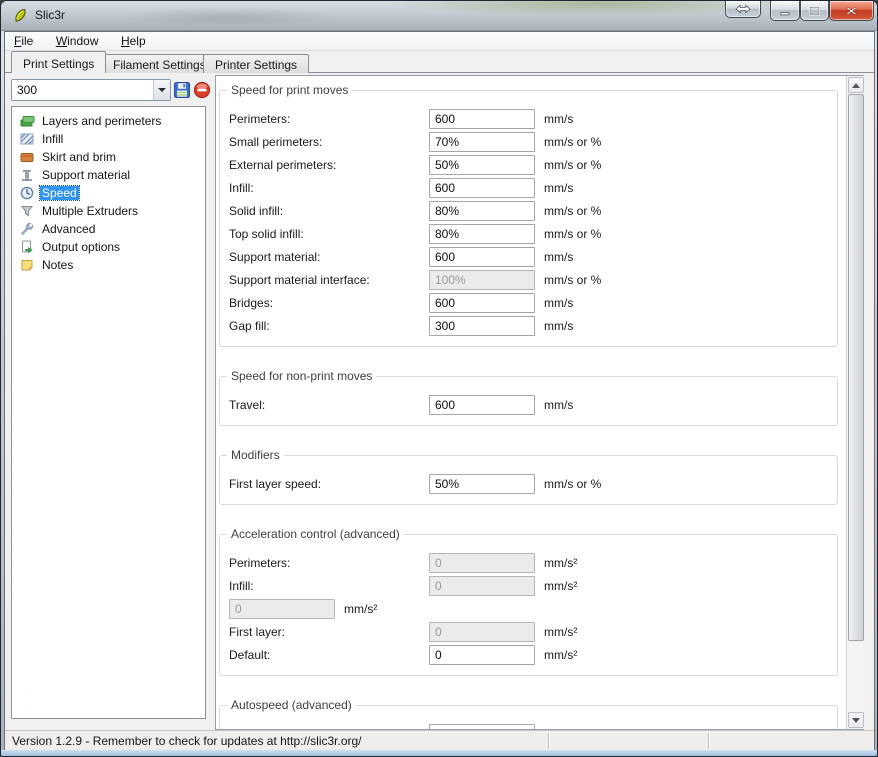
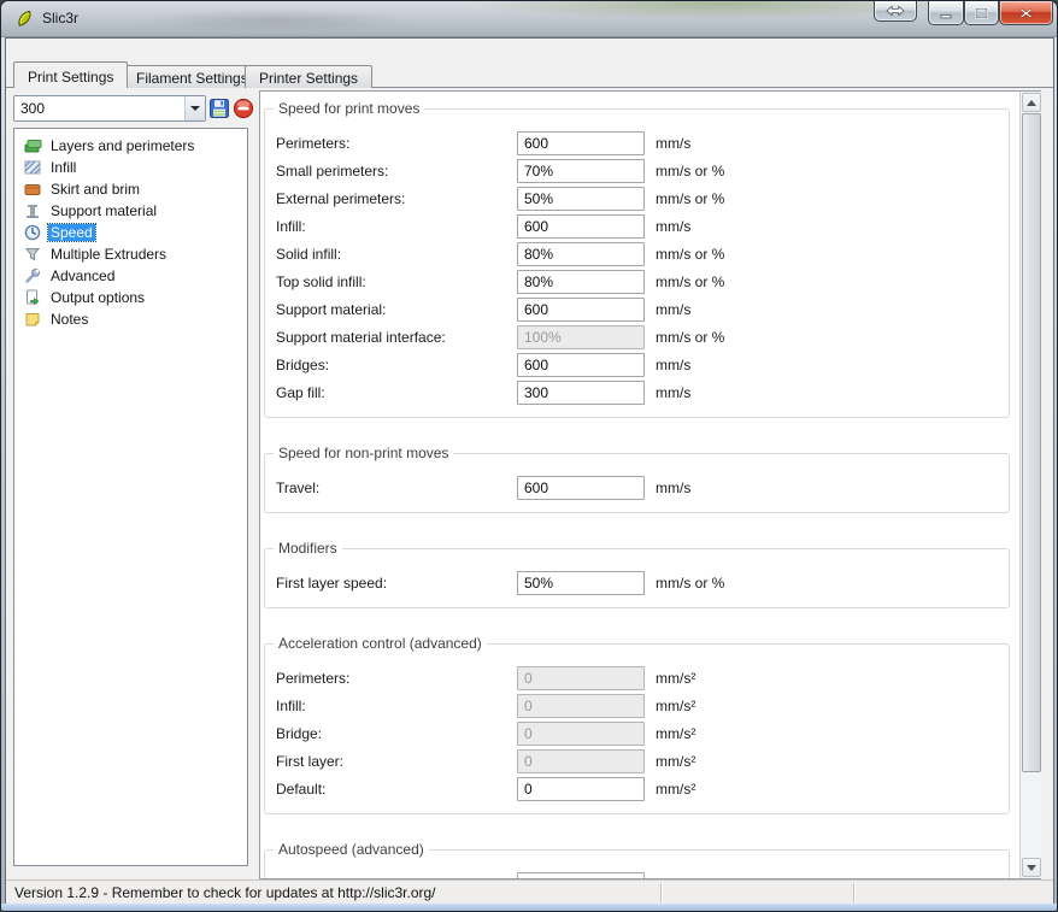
  Slic3r
- File Window Help
  Print Settings
  Filament Setting
  Printer Settings
  300
  Layers and perimeters
  Infill
  Skirt and brim
  Support material
  Speed
  Multiple Extruders
  Advanced
  Output options
  Notes
  Speed for print moves
  Perimeters:
  600
  mm/s
  Small perimeters:
  70%
  mm/s or %
  External perimeters:
  50%
  mm/s or %
  Infill:
  600
  mm/s
  Solid infill:
  80%
  mm/s or %
  Top solid infill:
  80%
  mm/s or %
  Support material:
  600
  mm/s
  Support material interface:
  100%
  mm/s or %
  Bridges:
  600
  mm/s
  Gap fill:
  300
  mm/s
  Speed for non-print moves
  Travel:
  600
  mm/s
  Modifiers
  First layer speed:
  50%
  mm/s or %
  Acceleration control (advanced)
  Perimeters:
  0
  mm/s²
  Infill:
  0
  mm/s²
+ Bridge:
  0
  mm/s²
  First layer:
  0
  mm/s²
  Default:
  0
  mm/s²
  Autospeed (advanced)
  Version 1.2.9 - Remember to check for updates at http://slic3r.org/
